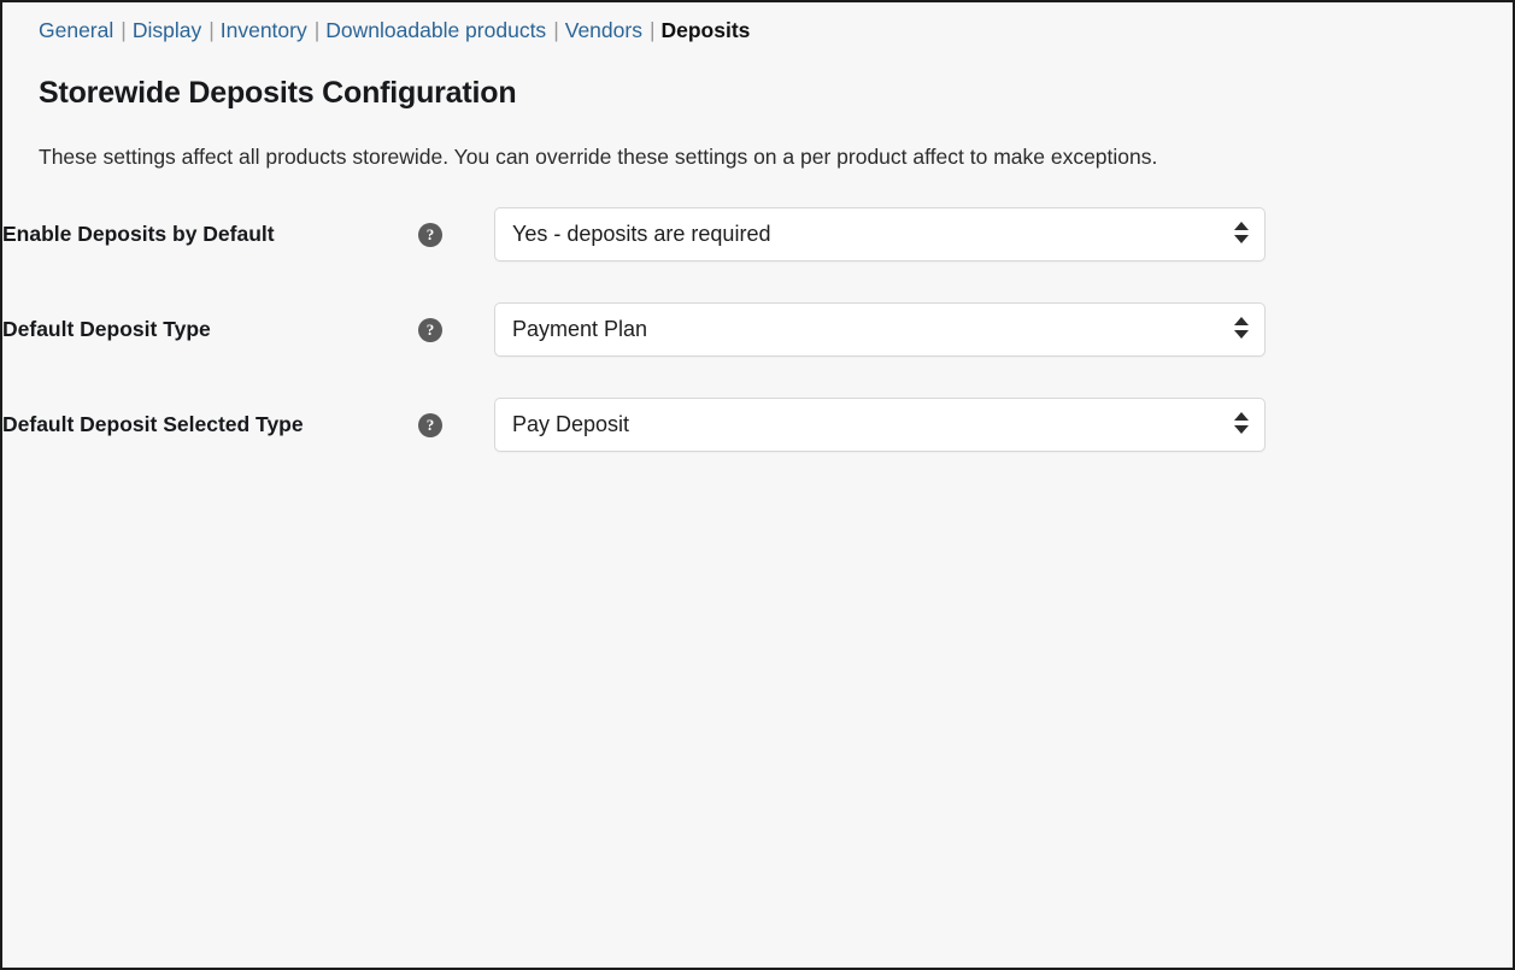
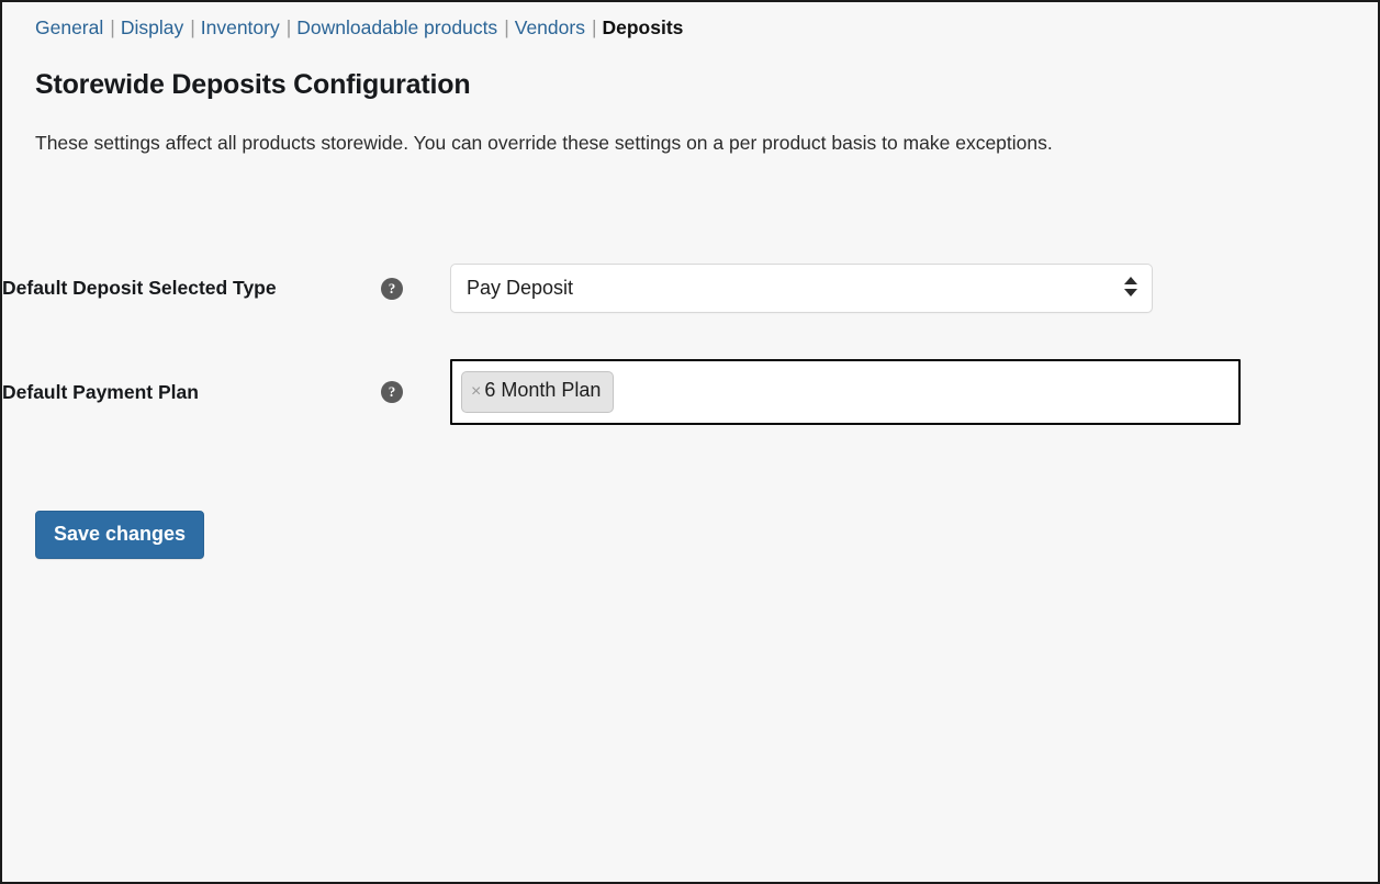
  General | Display | Inventory | Downloadable products | Vendors | Deposits
  Storewide Deposits Configuration
- These settings affect all products storewide. You can override these settings on a per product affect to make exceptions.
+ These settings affect all products storewide. You can override these settings on a per product basis to make exceptions.
- Enable Deposits by Default	?	Yes - deposits are required
- Default Deposit Type	?	Payment Plan
  Default Deposit Selected Type	?	Pay Deposit
+ Default Payment Plan	?	× 6 Month Plan
+ Save changes
